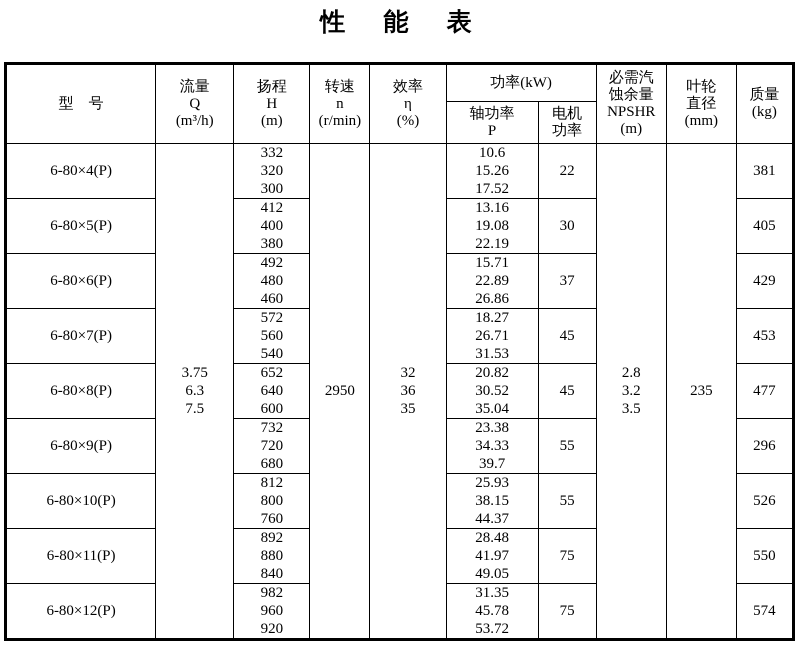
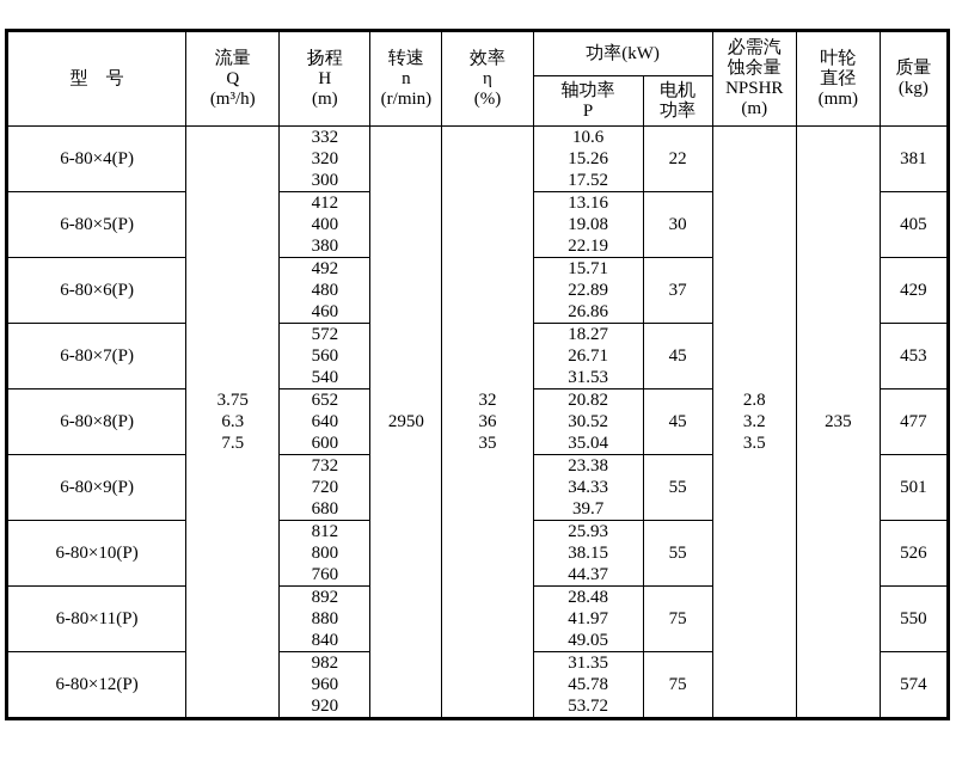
- 性 能 表
  型 号	流量 Q (m³/h)	扬程 H (m)	转速 n (r/min)	效率 η (%)	功率(kW)	必需汽 蚀余量 NPSHR (m)	叶轮 直径 (mm)	质量 (kg)
  轴功率 P	电机 功率
  6-80×4(P)	3.75 6.3 7.5	332 320 300	2950	32 36 35	10.6 15.26 17.52	22	2.8 3.2 3.5	235	381
  6-80×5(P)	412 400 380	13.16 19.08 22.19	30	405
  6-80×6(P)	492 480 460	15.71 22.89 26.86	37	429
  6-80×7(P)	572 560 540	18.27 26.71 31.53	45	453
  6-80×8(P)	652 640 600	20.82 30.52 35.04	45	477
- 6-80×9(P)	732 720 680	23.38 34.33 39.7	55	296
+ 6-80×9(P)	732 720 680	23.38 34.33 39.7	55	501
  6-80×10(P)	812 800 760	25.93 38.15 44.37	55	526
  6-80×11(P)	892 880 840	28.48 41.97 49.05	75	550
  6-80×12(P)	982 960 920	31.35 45.78 53.72	75	574
